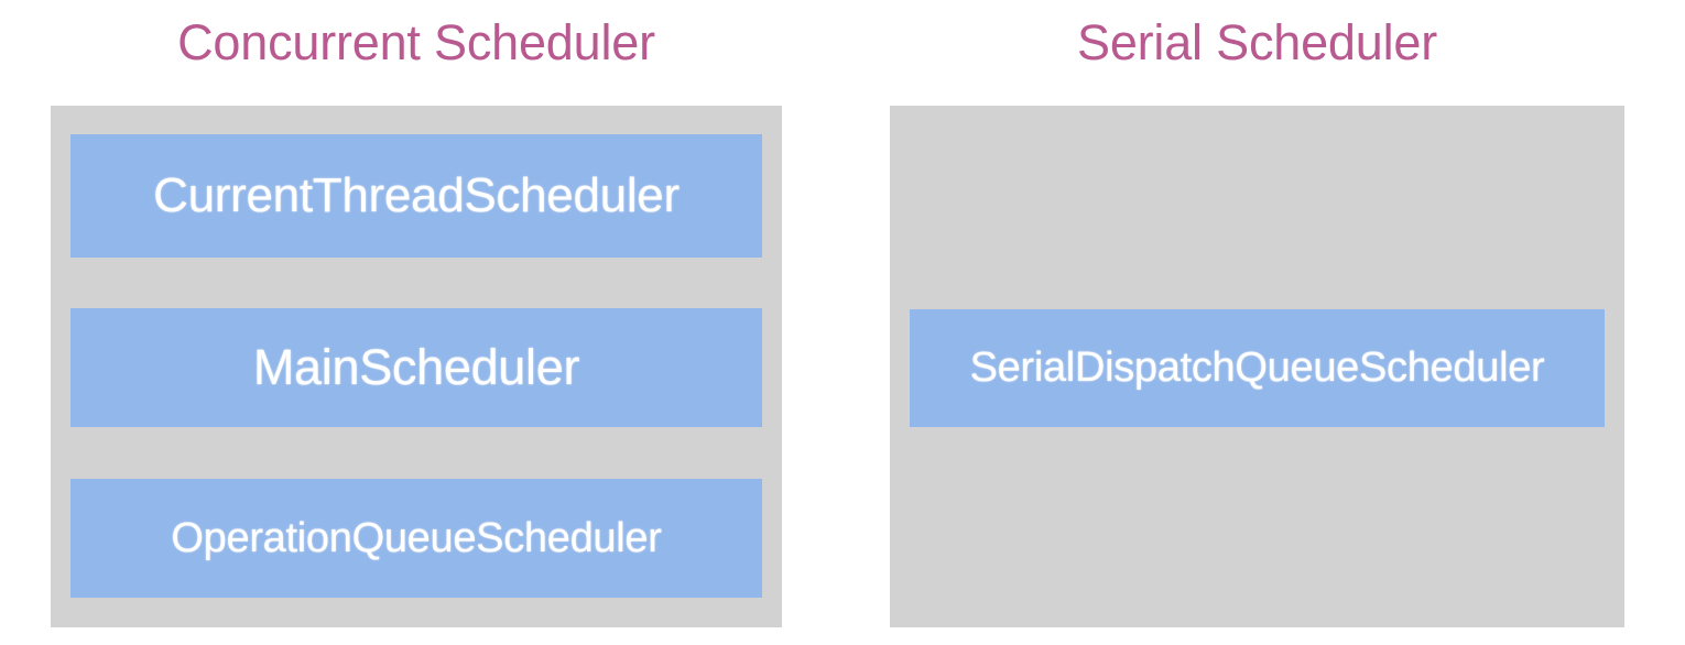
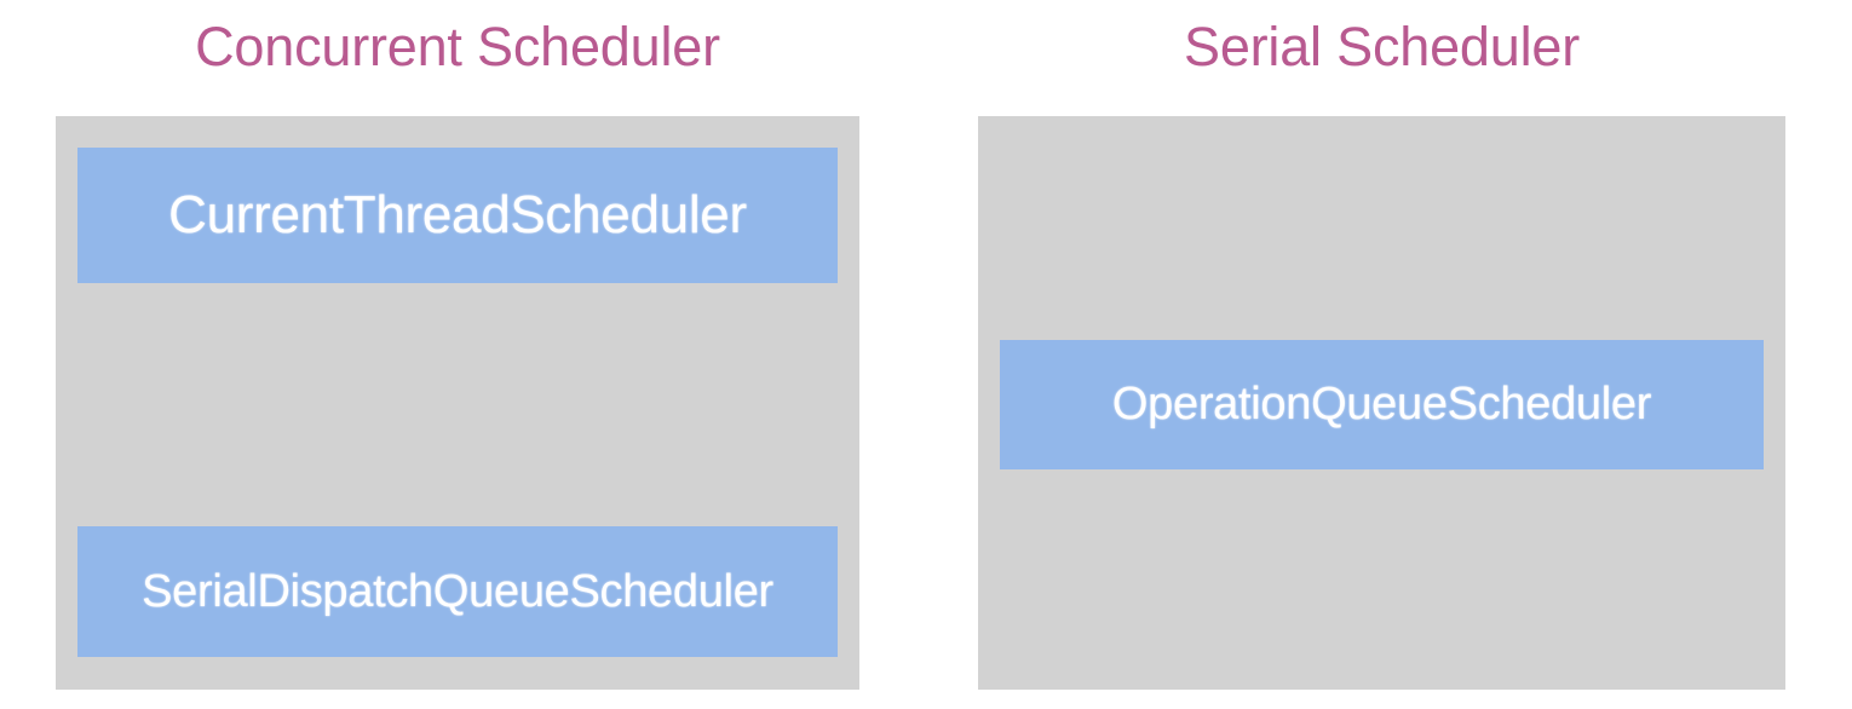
  Concurrent Scheduler
  CurrentThreadScheduler
- MainScheduler
- OperationQueueScheduler
+ SerialDispatchQueueScheduler
  Serial Scheduler
- SerialDispatchQueueScheduler
+ OperationQueueScheduler
